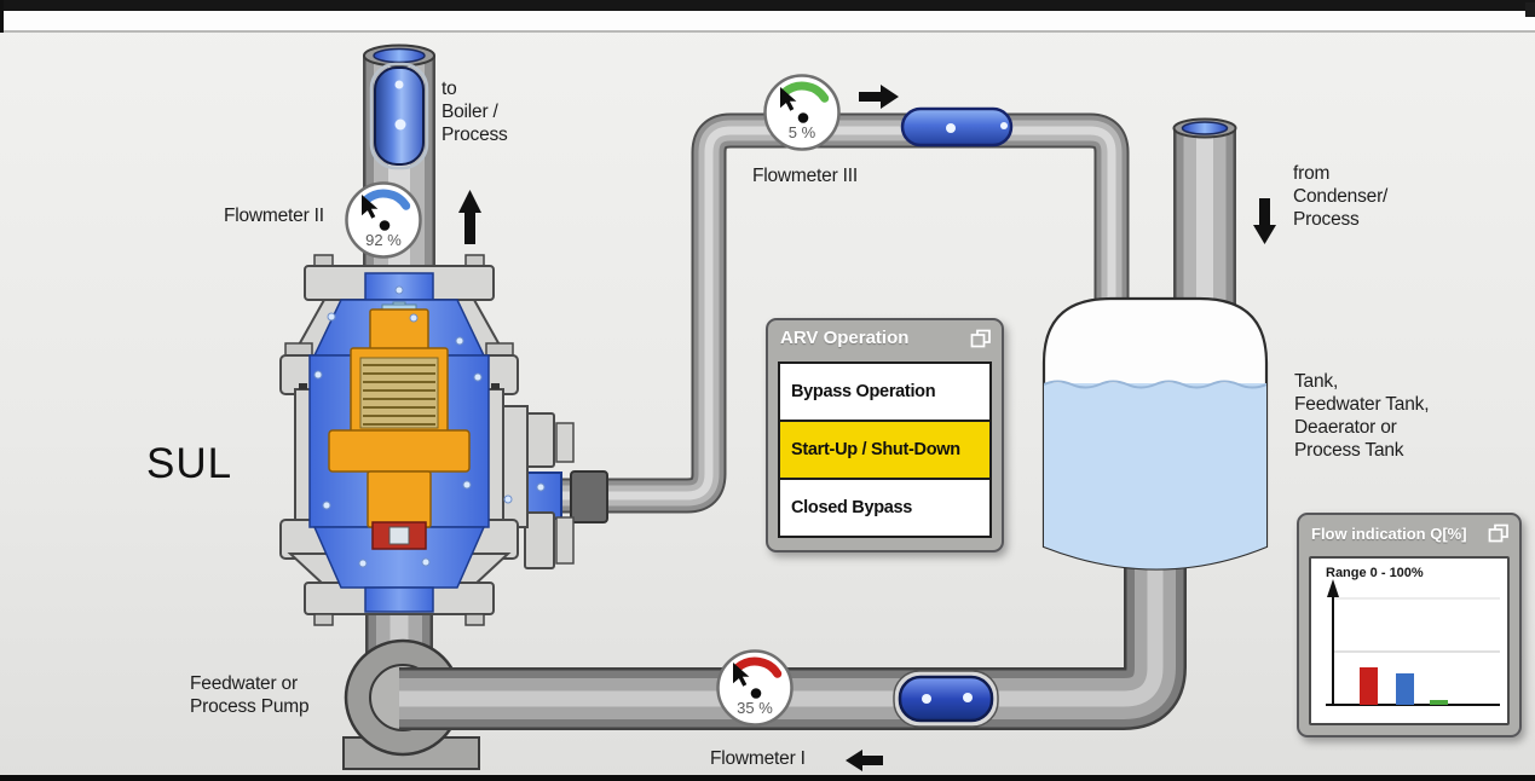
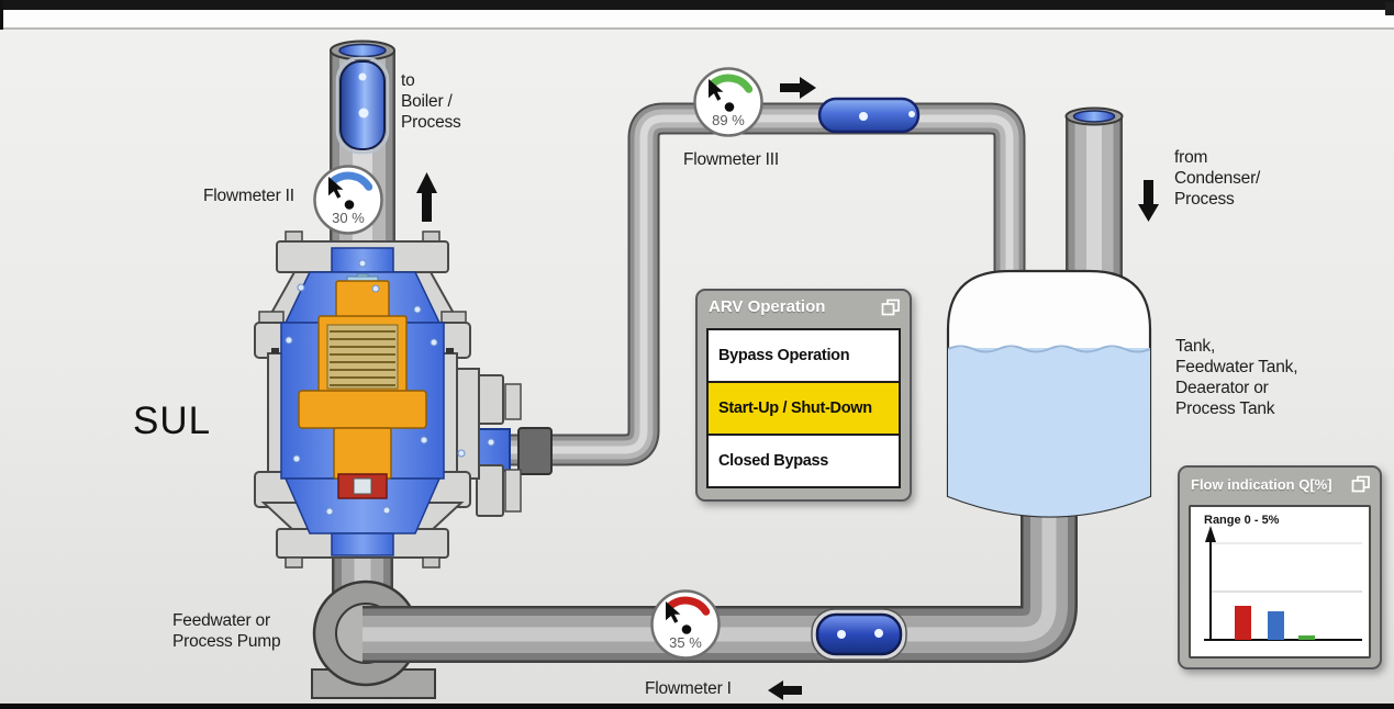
  to
  Boiler /
  Process
  Flowmeter II
  Flowmeter III
  from
  Condenser/
  Process
  Tank,
  Feedwater Tank,
  Deaerator or
  Process Tank
  Feedwater or
  Process Pump
  Flowmeter I
  SUL
- 92 %
+ 30 %
- 5 %
+ 89 %
  35 %
  ARV Operation
  Bypass Operation
  Start-Up / Shut-Down
  Closed Bypass
  Flow indication Q[%]
- Range 0 - 100%
+ Range 0 - 5%
